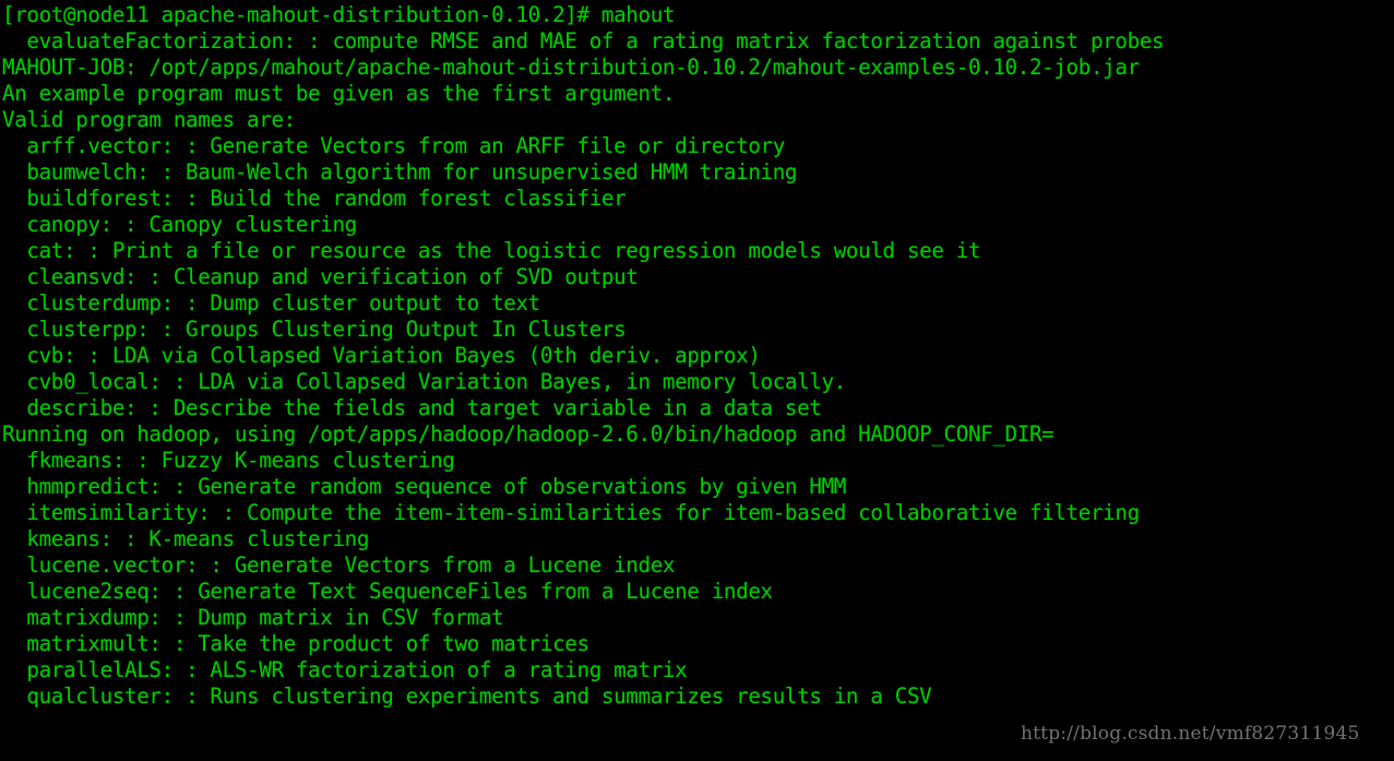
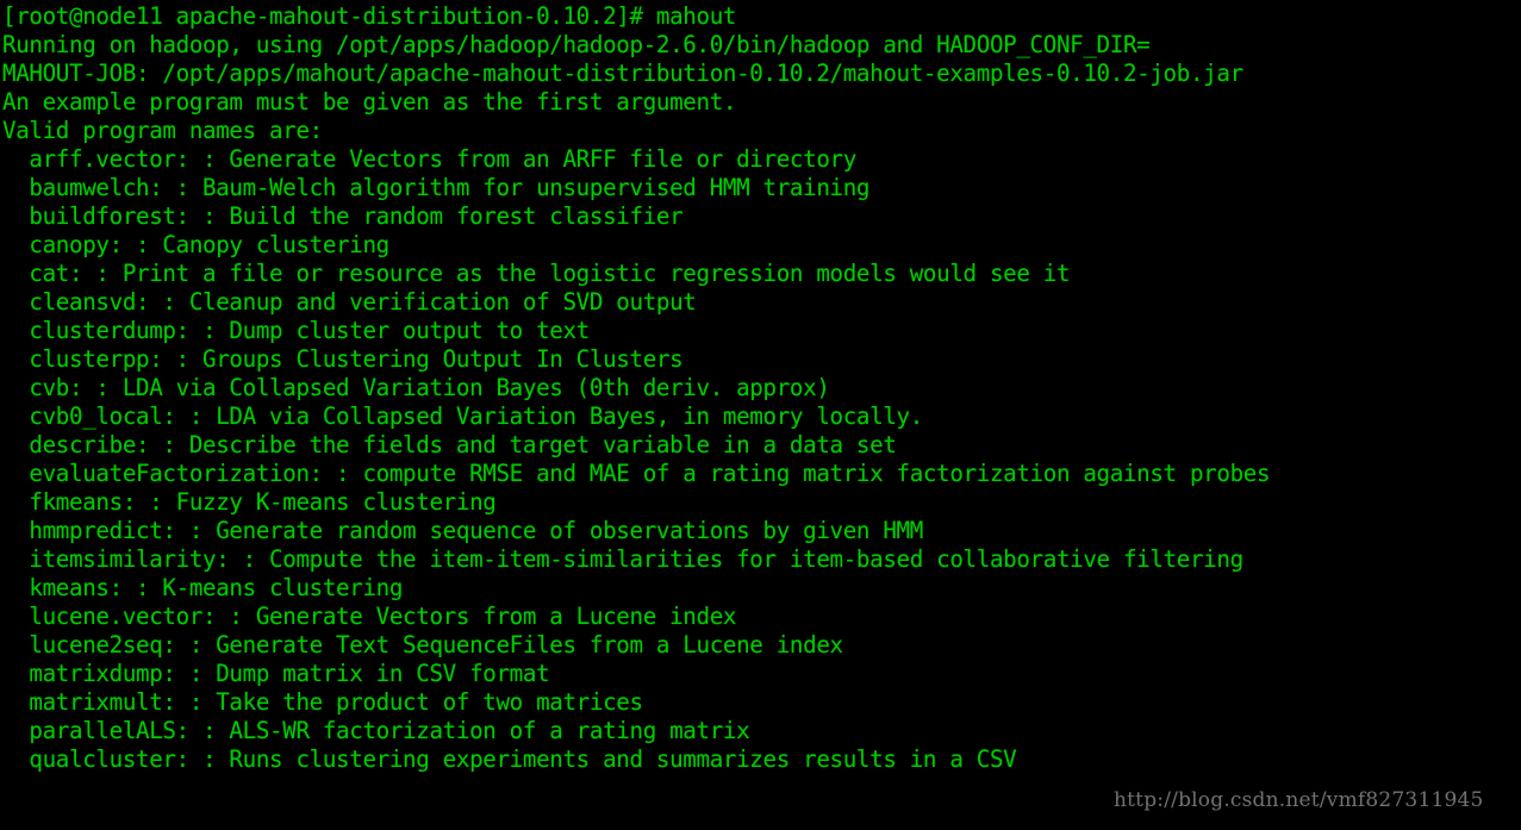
  [root@node11 apache-mahout-distribution-0.10.2]# mahout
- evaluateFactorization: : compute RMSE and MAE of a rating matrix factorization against probes
+ Running on hadoop, using /opt/apps/hadoop/hadoop-2.6.0/bin/hadoop and HADOOP_CONF_DIR=
  MAHOUT-JOB: /opt/apps/mahout/apache-mahout-distribution-0.10.2/mahout-examples-0.10.2-job.jar
  An example program must be given as the first argument.
  Valid program names are:
  arff.vector: : Generate Vectors from an ARFF file or directory
  baumwelch: : Baum-Welch algorithm for unsupervised HMM training
  buildforest: : Build the random forest classifier
  canopy: : Canopy clustering
  cat: : Print a file or resource as the logistic regression models would see it
  cleansvd: : Cleanup and verification of SVD output
  clusterdump: : Dump cluster output to text
  clusterpp: : Groups Clustering Output In Clusters
  cvb: : LDA via Collapsed Variation Bayes (0th deriv. approx)
  cvb0_local: : LDA via Collapsed Variation Bayes, in memory locally.
  describe: : Describe the fields and target variable in a data set
- Running on hadoop, using /opt/apps/hadoop/hadoop-2.6.0/bin/hadoop and HADOOP_CONF_DIR=
+ evaluateFactorization: : compute RMSE and MAE of a rating matrix factorization against probes
  fkmeans: : Fuzzy K-means clustering
  hmmpredict: : Generate random sequence of observations by given HMM
  itemsimilarity: : Compute the item-item-similarities for item-based collaborative filtering
  kmeans: : K-means clustering
  lucene.vector: : Generate Vectors from a Lucene index
  lucene2seq: : Generate Text SequenceFiles from a Lucene index
  matrixdump: : Dump matrix in CSV format
  matrixmult: : Take the product of two matrices
  parallelALS: : ALS-WR factorization of a rating matrix
  qualcluster: : Runs clustering experiments and summarizes results in a CSV
  http://blog.csdn.net/vmf827311945
